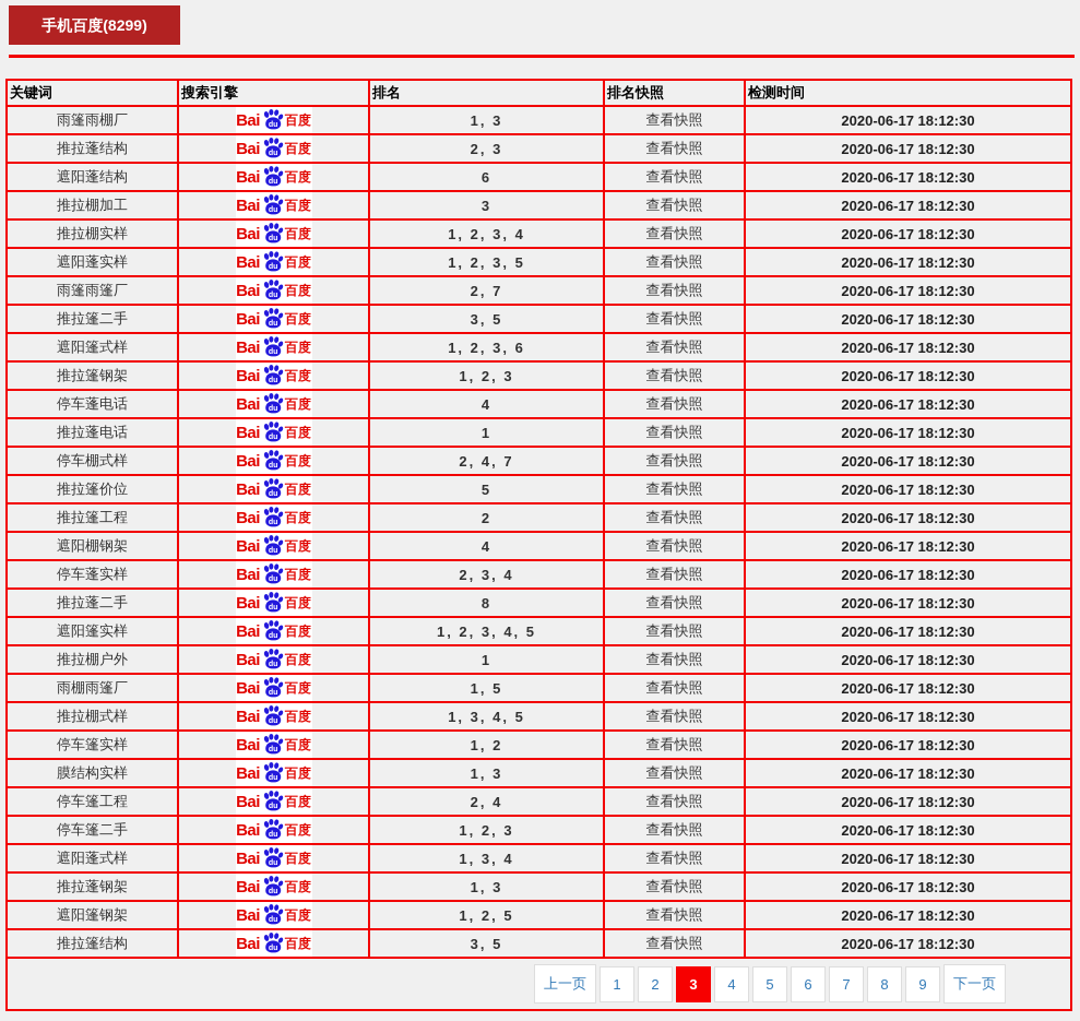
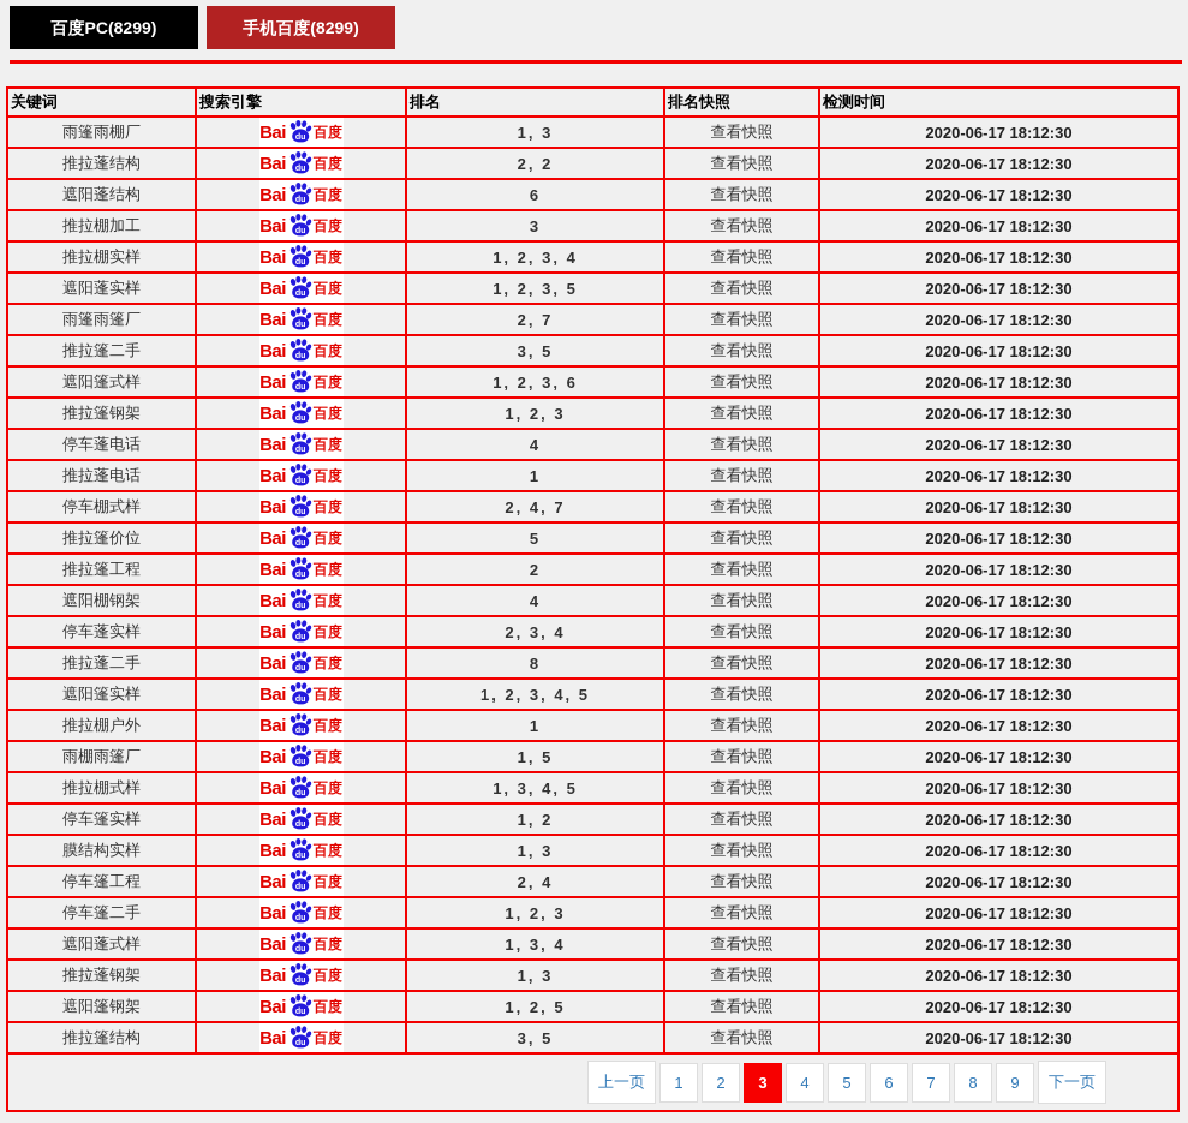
+ 百度PC(8299)
  手机百度(8299)
  关键词	搜索引擎	排名	排名快照	检测时间
  雨篷雨棚厂	Bai 百度	1, 3	查看快照	2020-06-17 18:12:30
- 推拉蓬结构	Bai 百度	2, 3	查看快照	2020-06-17 18:12:30
+ 推拉蓬结构	Bai 百度	2, 2	查看快照	2020-06-17 18:12:30
  遮阳蓬结构	Bai 百度	6	查看快照	2020-06-17 18:12:30
  推拉棚加工	Bai 百度	3	查看快照	2020-06-17 18:12:30
  推拉棚实样	Bai 百度	1, 2, 3, 4	查看快照	2020-06-17 18:12:30
  遮阳蓬实样	Bai 百度	1, 2, 3, 5	查看快照	2020-06-17 18:12:30
  雨篷雨篷厂	Bai 百度	2, 7	查看快照	2020-06-17 18:12:30
  推拉篷二手	Bai 百度	3, 5	查看快照	2020-06-17 18:12:30
  遮阳篷式样	Bai 百度	1, 2, 3, 6	查看快照	2020-06-17 18:12:30
  推拉篷钢架	Bai 百度	1, 2, 3	查看快照	2020-06-17 18:12:30
  停车蓬电话	Bai 百度	4	查看快照	2020-06-17 18:12:30
  推拉蓬电话	Bai 百度	1	查看快照	2020-06-17 18:12:30
  停车棚式样	Bai 百度	2, 4, 7	查看快照	2020-06-17 18:12:30
  推拉篷价位	Bai 百度	5	查看快照	2020-06-17 18:12:30
  推拉篷工程	Bai 百度	2	查看快照	2020-06-17 18:12:30
  遮阳棚钢架	Bai 百度	4	查看快照	2020-06-17 18:12:30
  停车蓬实样	Bai 百度	2, 3, 4	查看快照	2020-06-17 18:12:30
  推拉蓬二手	Bai 百度	8	查看快照	2020-06-17 18:12:30
  遮阳篷实样	Bai 百度	1, 2, 3, 4, 5	查看快照	2020-06-17 18:12:30
  推拉棚户外	Bai 百度	1	查看快照	2020-06-17 18:12:30
  雨棚雨篷厂	Bai 百度	1, 5	查看快照	2020-06-17 18:12:30
  推拉棚式样	Bai 百度	1, 3, 4, 5	查看快照	2020-06-17 18:12:30
  停车篷实样	Bai 百度	1, 2	查看快照	2020-06-17 18:12:30
  膜结构实样	Bai 百度	1, 3	查看快照	2020-06-17 18:12:30
  停车篷工程	Bai 百度	2, 4	查看快照	2020-06-17 18:12:30
  停车篷二手	Bai 百度	1, 2, 3	查看快照	2020-06-17 18:12:30
  遮阳蓬式样	Bai 百度	1, 3, 4	查看快照	2020-06-17 18:12:30
  推拉蓬钢架	Bai 百度	1, 3	查看快照	2020-06-17 18:12:30
  遮阳篷钢架	Bai 百度	1, 2, 5	查看快照	2020-06-17 18:12:30
  推拉篷结构	Bai 百度	3, 5	查看快照	2020-06-17 18:12:30
  上一页 1 2 3 4 5 6 7 8 9 下一页
